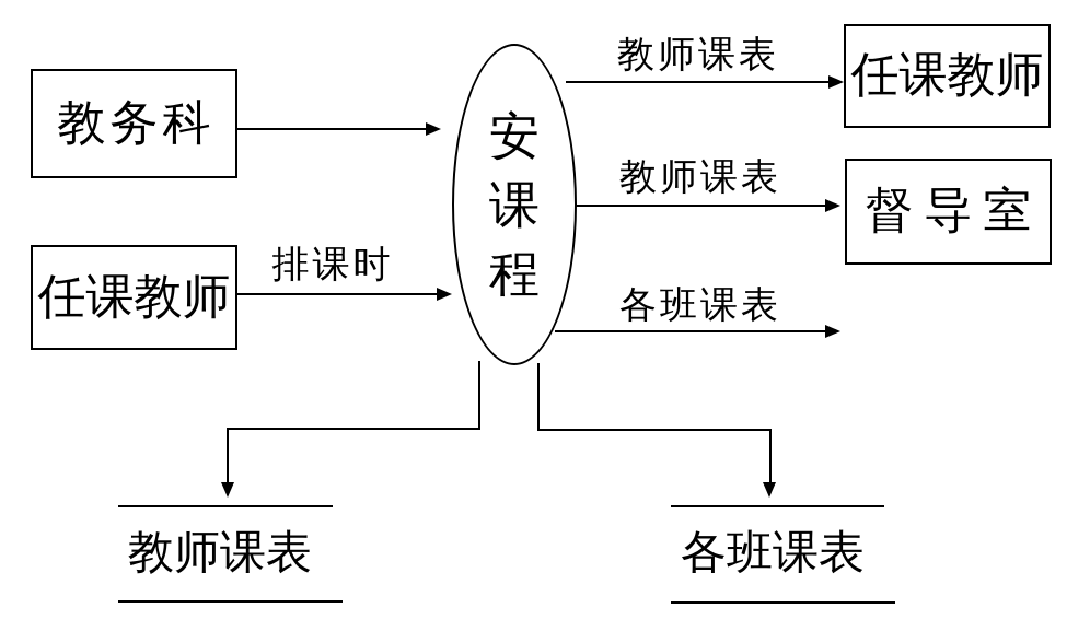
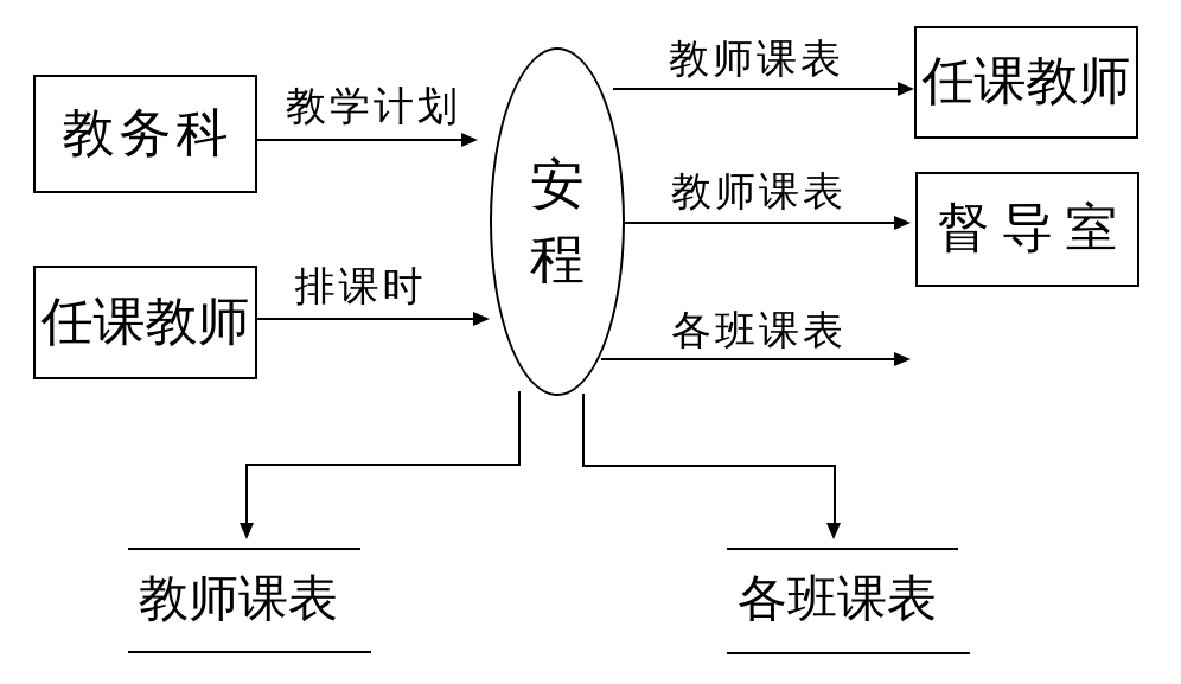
  教务科
  任课教师
  安
- 课
  程
  任课教师
  督导室
+ 教学计划
  排课时
  教师课表
  教师课表
  各班课表
  教师课表
  各班课表
